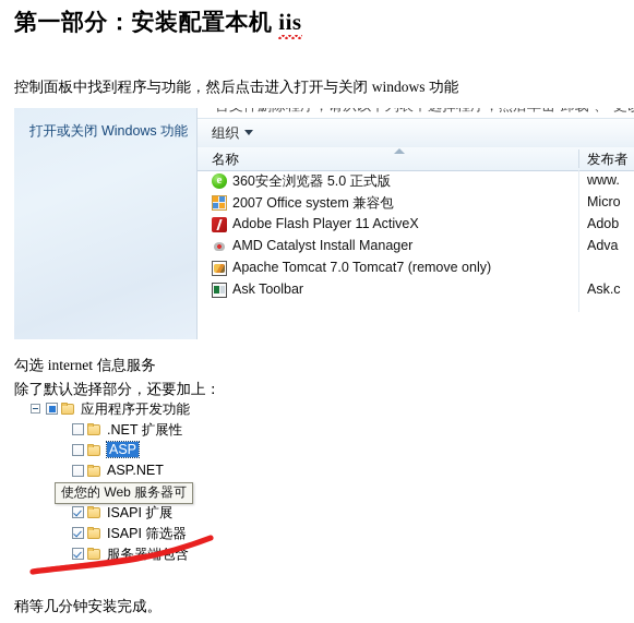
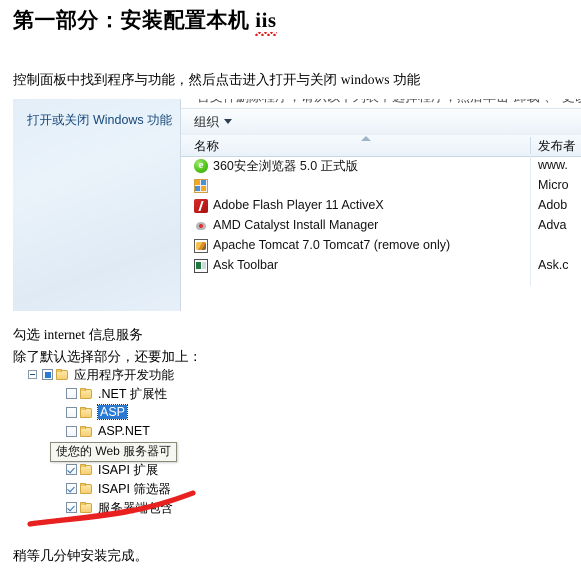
  第一部分：安装配置本机 iis
  控制面板中找到程序与功能，然后点击进入打开与关闭 windows 功能
  打开或关闭 Windows 功能
  组织
  名称
  发布者
  e
  360安全浏览器 5.0 正式版
  www.
- 2007 Office system 兼容包
  Micro
  Adobe Flash Player 11 ActiveX
  Adob
  AMD Catalyst Install Manager
  Adva
  Apache Tomcat 7.0 Tomcat7 (remove only)
  Ask Toolbar
  Ask.c
  勾选 internet 信息服务
  除了默认选择部分，还要加上：
  应用程序开发功能
  .NET 扩展性
  ASP
  ASP.NET
  ISAPI 扩展
  ISAPI 筛选器
  使您的 Web 服务器可
  稍等几分钟安装完成。
